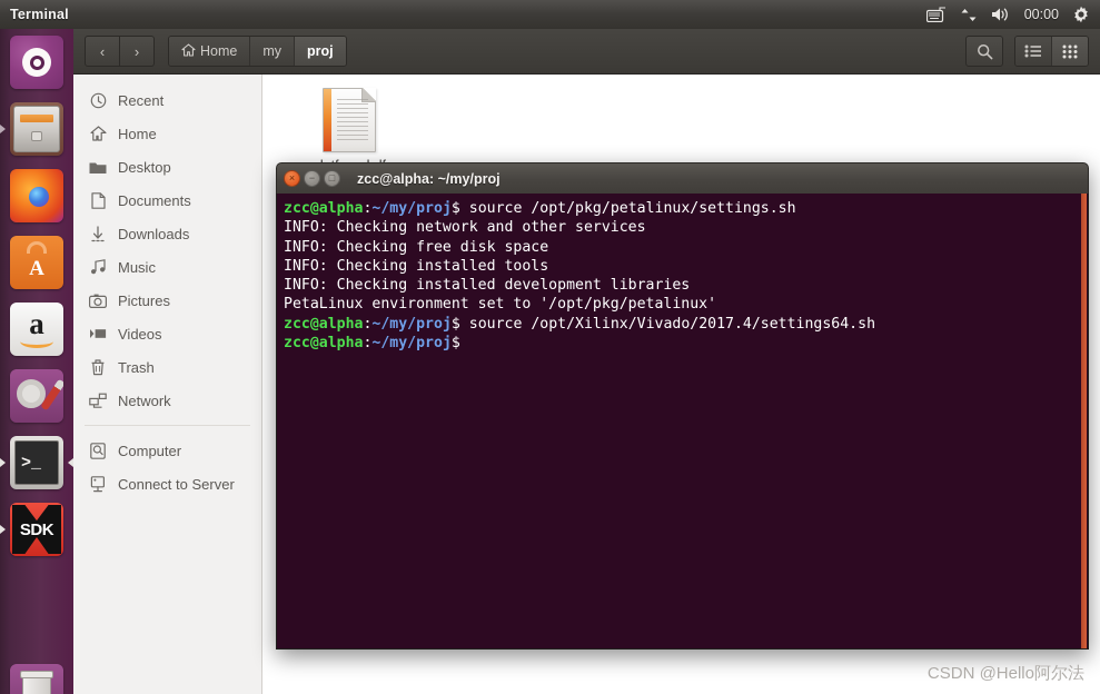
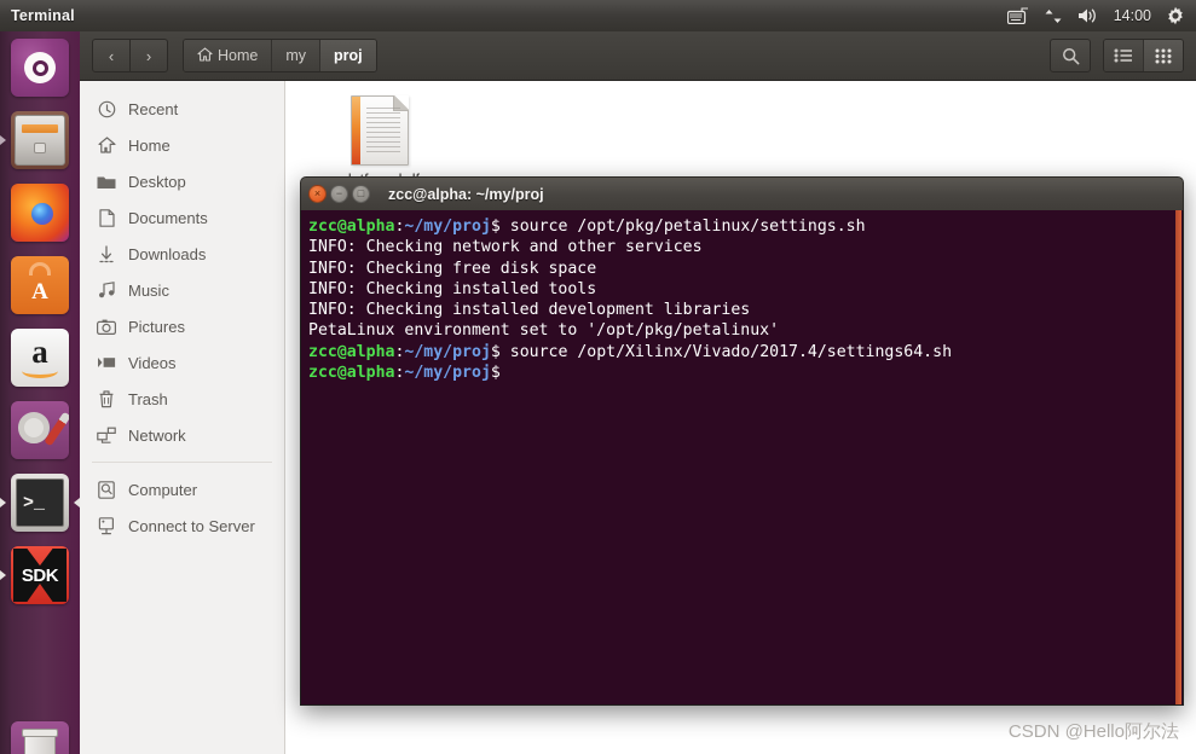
  Terminal
- 00:00
+ 14:00
  A
  a
  >_
  SDK
  ‹
  ›
  Home
  my
  proj
  Recent
  Home
  Desktop
  Documents
  Downloads
  Music
  Pictures
  Videos
  Trash
  Network
  Computer
  Connect to Server
  ×
  −
  □
  zcc@alpha: ~/my/proj
  zcc@alpha:~/my/proj$ source /opt/pkg/petalinux/settings.sh
  INFO: Checking network and other services
  INFO: Checking free disk space
  INFO: Checking installed tools
  INFO: Checking installed development libraries
  PetaLinux environment set to '/opt/pkg/petalinux'
  zcc@alpha:~/my/proj$ source /opt/Xilinx/Vivado/2017.4/settings64.sh
  zcc@alpha:~/my/proj$
  CSDN @Hello阿尔法
